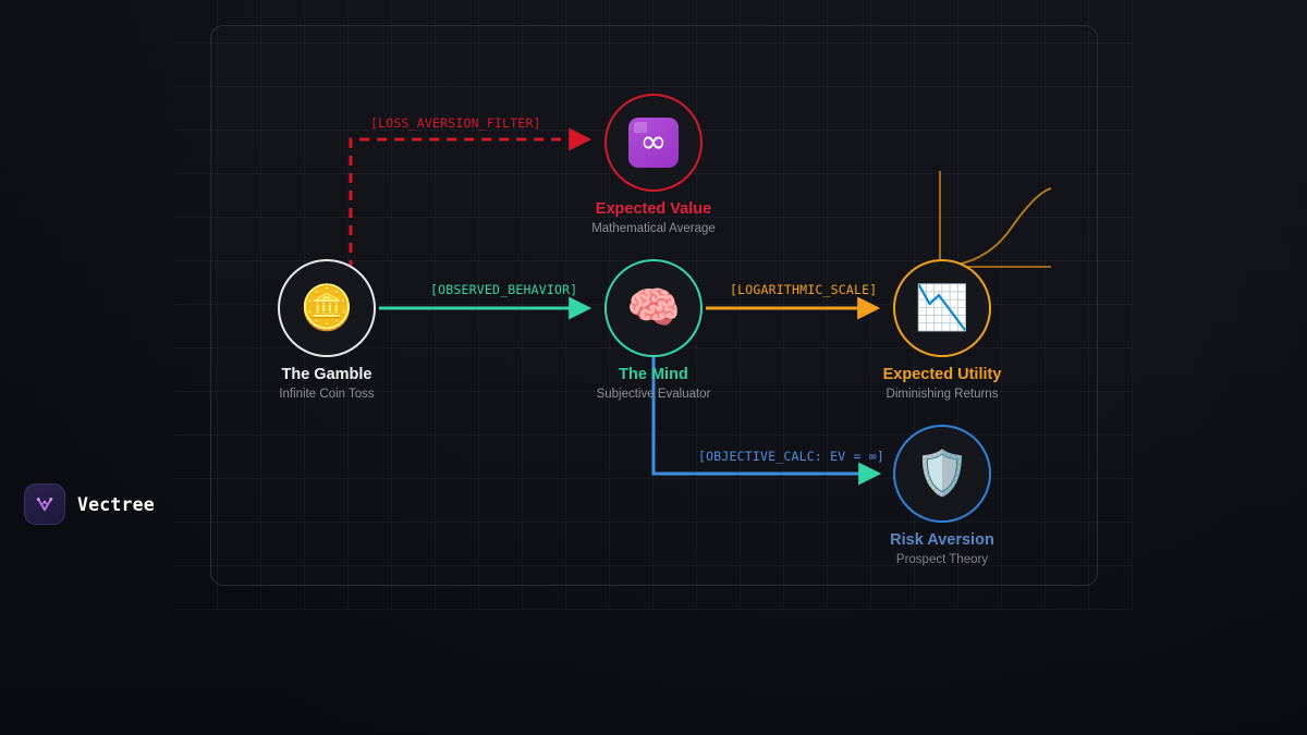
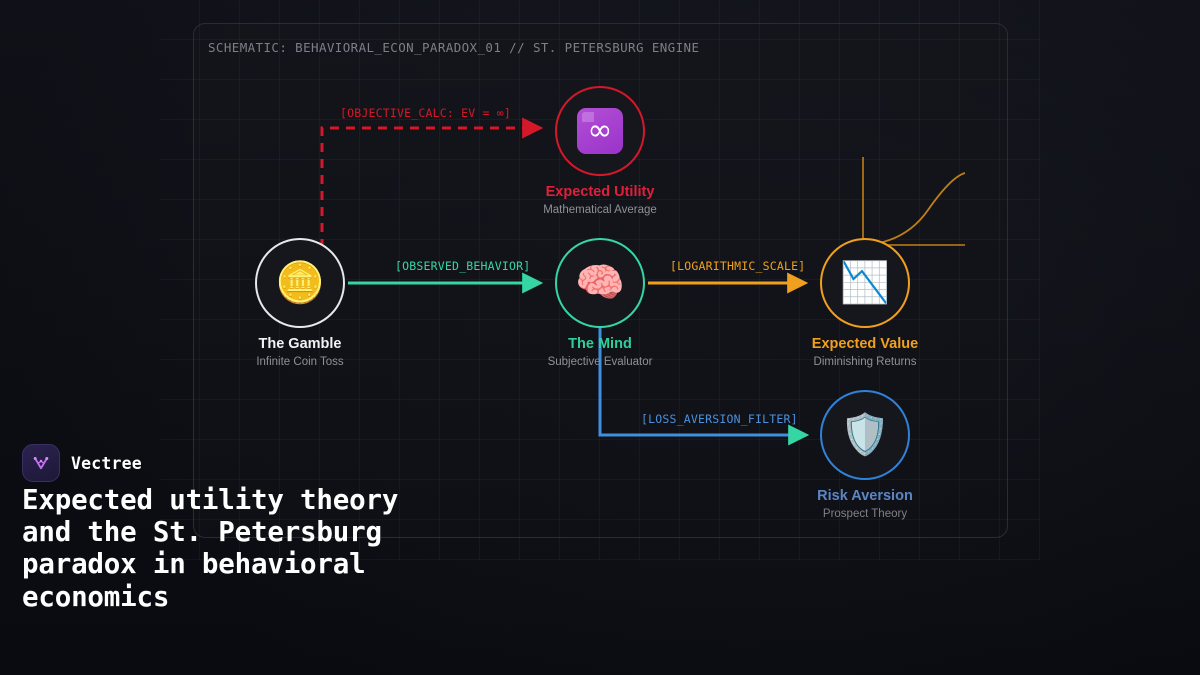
+ SCHEMATIC: BEHAVIORAL_ECON_PARADOX_01 // ST. PETERSBURG ENGINE
- [LOSS_AVERSION_FILTER]
+ [OBJECTIVE_CALC: EV = ∞]
  [OBSERVED_BEHAVIOR]
  [LOGARITHMIC_SCALE]
- [OBJECTIVE_CALC: EV = ∞]
+ [LOSS_AVERSION_FILTER]
  ∞
- Expected Value
+ Expected Utility
  Mathematical Average
  🪙
  The Gamble
  Infinite Coin Toss
  🧠
  The Mind
  Subjective Evaluator
  📉
- Expected Utility
+ Expected Value
  Diminishing Returns
  🛡️
  Risk Aversion
  Prospect Theory
  Vectree
+ Expected utility theory and the St. Petersburg paradox in behavioral economics
